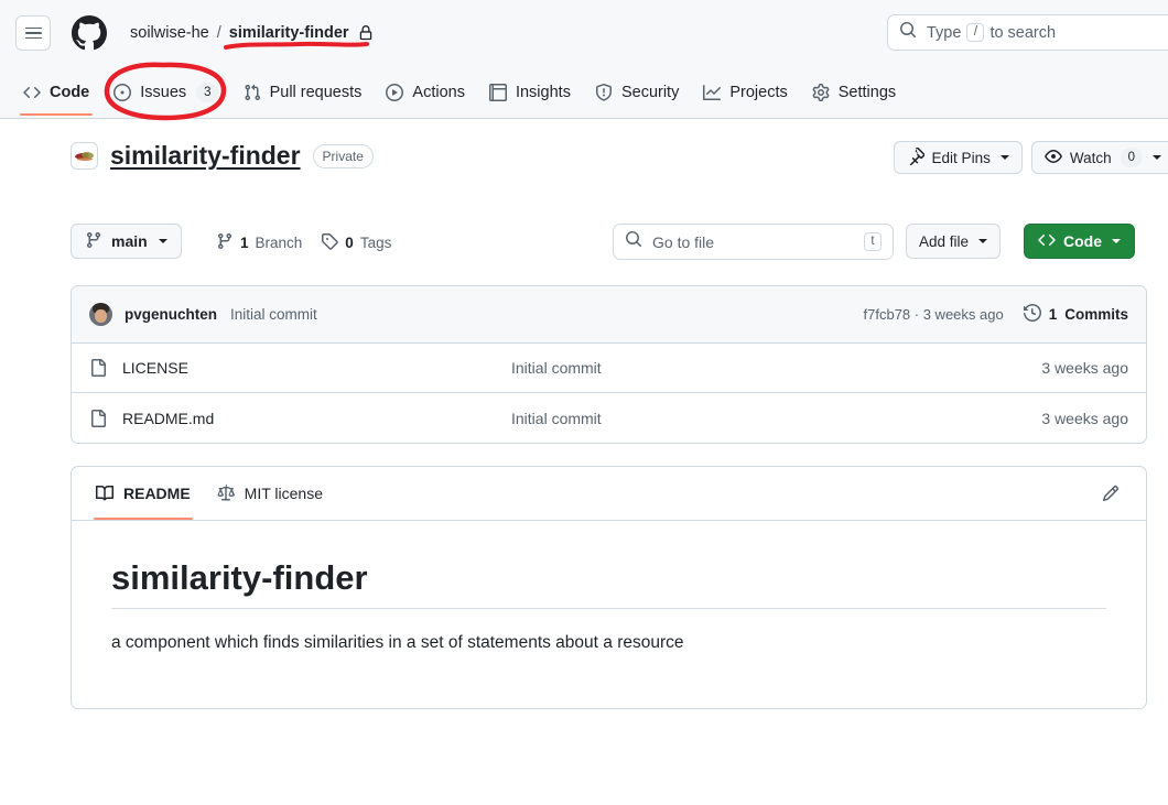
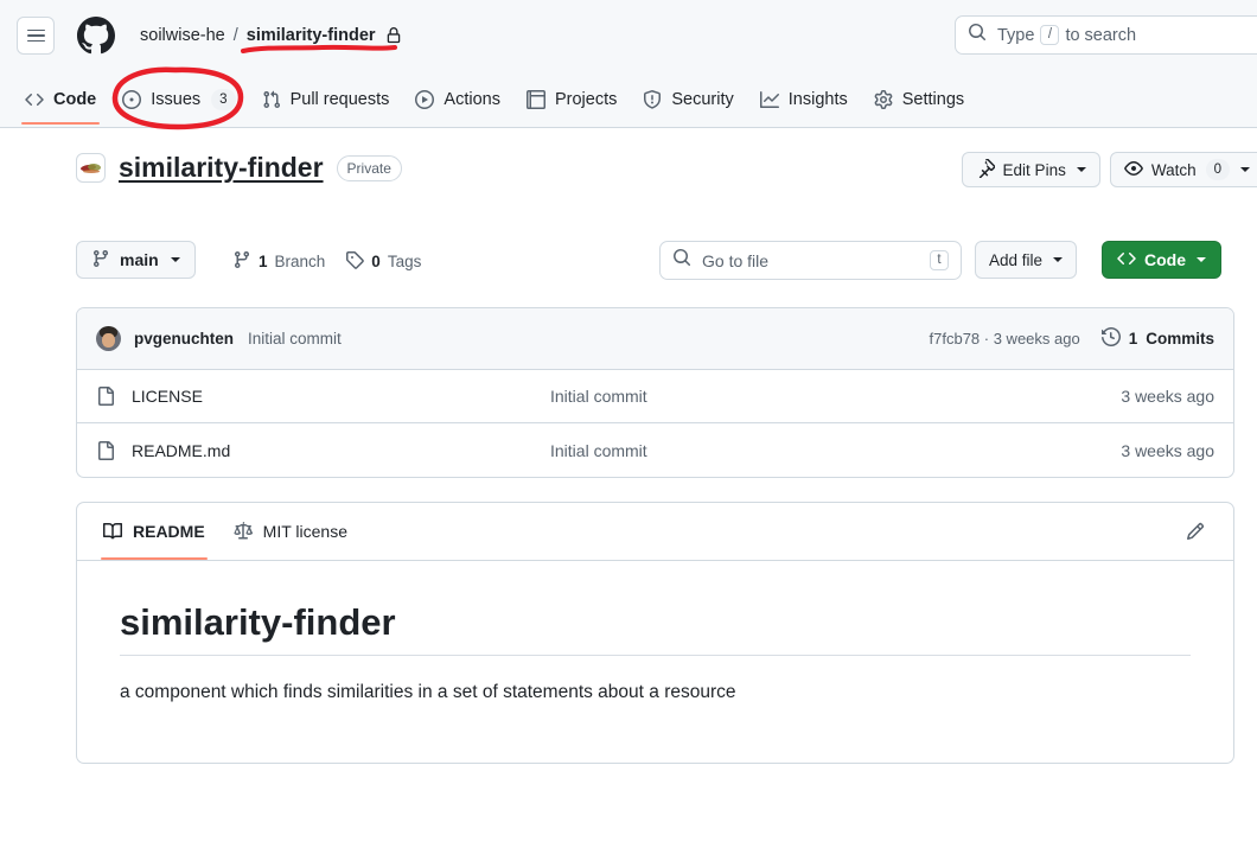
  soilwise-he
  /
  similarity-finder
  Type
  /
  to search
  Code
  Issues
  3
  Pull requests
  Actions
- Insights
+ Projects
  Security
- Projects
+ Insights
  Settings
  similarity-finder
  Private
  Edit Pins
  Watch
  0
  main
  1
  Branch
  0
  Tags
  Go to file
  t
  Add file
  Code
  pvgenuchten
  Initial commit
  f7fcb78 · 3 weeks ago
  1
  Commits
  LICENSE
  Initial commit
  3 weeks ago
  README.md
  Initial commit
  3 weeks ago
  README
  MIT license
  similarity-finder
  a component which finds similarities in a set of statements about a resource
